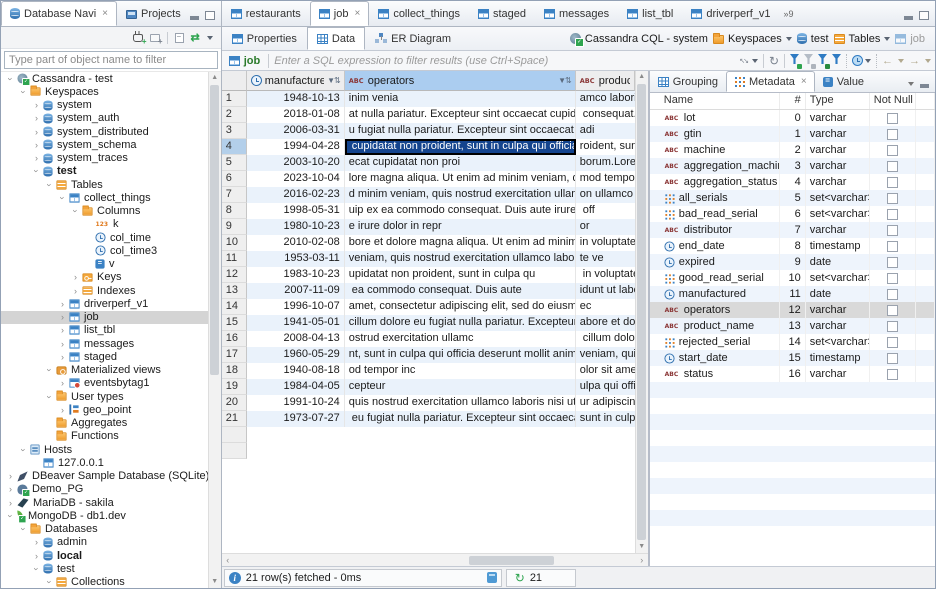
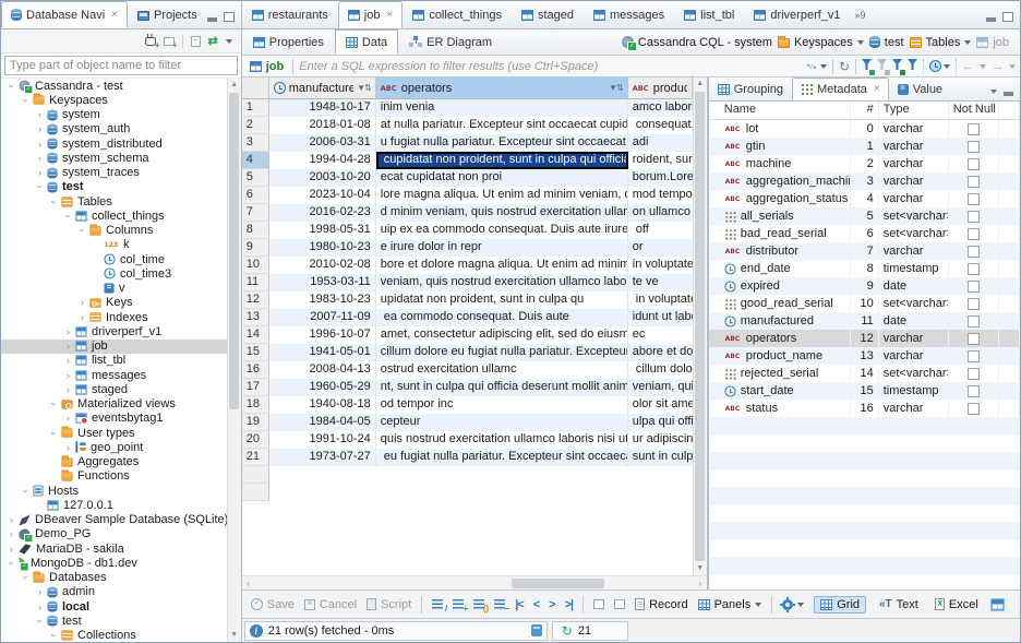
  Database Navi
  ×
  Projects
  ⇄
  Type part of object name to filter
  Cassandra - test
  Keyspaces
  ›
  system
  ›
  system_auth
  ›
  system_distributed
  ›
  system_schema
  ›
  system_traces
  test
  Tables
  collect_things
  Columns
  k
  col_time
  col_time3
  v
  ›
  Keys
  ›
  Indexes
  ›
  driverperf_v1
  ›
  job
  ›
  list_tbl
  ›
  messages
  ›
  staged
  Materialized views
  ›
  eventsbytag1
  User types
  ›
  geo_point
  Aggregates
  Functions
  Hosts
  127.0.0.1
  ›
  DBeaver Sample Database (SQLite
  ›
  Demo_PG
  ›
  MariaDB - sakila
  MongoDB - db1.dev
  Databases
  ›
  admin
  ›
  local
  test
  Collections
  restaurants
  job
  ×
  collect_things
  staged
  messages
  list_tbl
  driverperf_v1
  »9
  Properties
  Data
  ER Diagram
  Cassandra CQL - system
  Keyspaces
  test
  Tables
  job
  job
  Enter a SQL expression to filter results (use Ctrl+Space)
  ↻
  ←
  →
  manufacture
  ▼⇅
  operators
  ▼⇅
  1
- 1948-10-13
+ 1948-10-17
  inim venia
  2
  2018-01-08
  at nulla pariatur. Excepteur sint occaecat cupid
  3
  2006-03-31
  u fugiat nulla pariatur. Excepteur sint occaecat
  adi
  4
  1994-04-28
  cupidatat non proident, sunt in culpa qui offici
  roident, su
  5
  2003-10-20
  ecat cupidatat non proi
  borum.Lore
  6
  2023-10-04
  lore magna aliqua. Ut enim ad minim veniam,
  mod tempo
  7
  2016-02-23
  d minim veniam, quis nostrud exercitation ulla
  on ullamco
  8
  1998-05-31
  uip ex ea commodo consequat. Duis aute irure
  off
  9
  1980-10-23
  e irure dolor in repr
  or
  10
  2010-02-08
  bore et dolore magna aliqua. Ut enim ad minim
  in voluptate
  11
  1953-03-11
  veniam, quis nostrud exercitation ullamco labo
  te ve
  12
  1983-10-23
  upidatat non proident, sunt in culpa qu
  in voluptat
  13
  2007-11-09
  ea commodo consequat. Duis aute
  idunt ut lab
  14
  1996-10-07
  amet, consectetur adipiscing elit, sed do eiusm
  ec
  15
  1941-05-01
  cillum dolore eu fugiat nulla pariatur. Excepteu
  16
  2008-04-13
  ostrud exercitation ullamc
  cillum dolo
  17
  1960-05-29
  nt, sunt in culpa qui officia deserunt mollit anim
  veniam, qu
  18
  1940-08-18
  od tempor inc
  olor sit ame
  19
  1984-04-05
  cepteur
  ulpa qui off
  20
  1991-10-24
  quis nostrud exercitation ullamco laboris nisi ut
  ur adipiscin
  21
  1973-07-27
  eu fugiat nulla pariatur. Excepteur sint occaec
  sunt in culp
  ‹
  ›
  Grouping
  Metadata
  ×
  Value
  Name
  #
  Type
  Not Null
  lot
  0
  varchar
  gtin
  1
  varchar
  machine
  2
  varchar
  aggregation_machi
  3
  varchar
  aggregation_status
  4
  varchar
  all_serials
  5
  set<varchar
  bad_read_serial
  6
  set<varchar
  distributor
  7
  varchar
  end_date
  8
  timestamp
  expired
  9
  date
  good_read_serial
  10
  set<varchar
  manufactured
  11
  date
  operators
  12
  varchar
  product_name
  13
  varchar
  rejected_serial
  14
  set<varchar
  start_date
  15
  timestamp
  status
  16
  varchar
+ Save
+ Cancel
+ Script
+ /
+ +
+ ()
+ −
+ |<
+ <
+ >
+ >|
+ Record
+ Panels
+ Grid
+ «T
+ Text
+ Excel
  i
  21 row(s) fetched - 0ms
  ↻
  21
